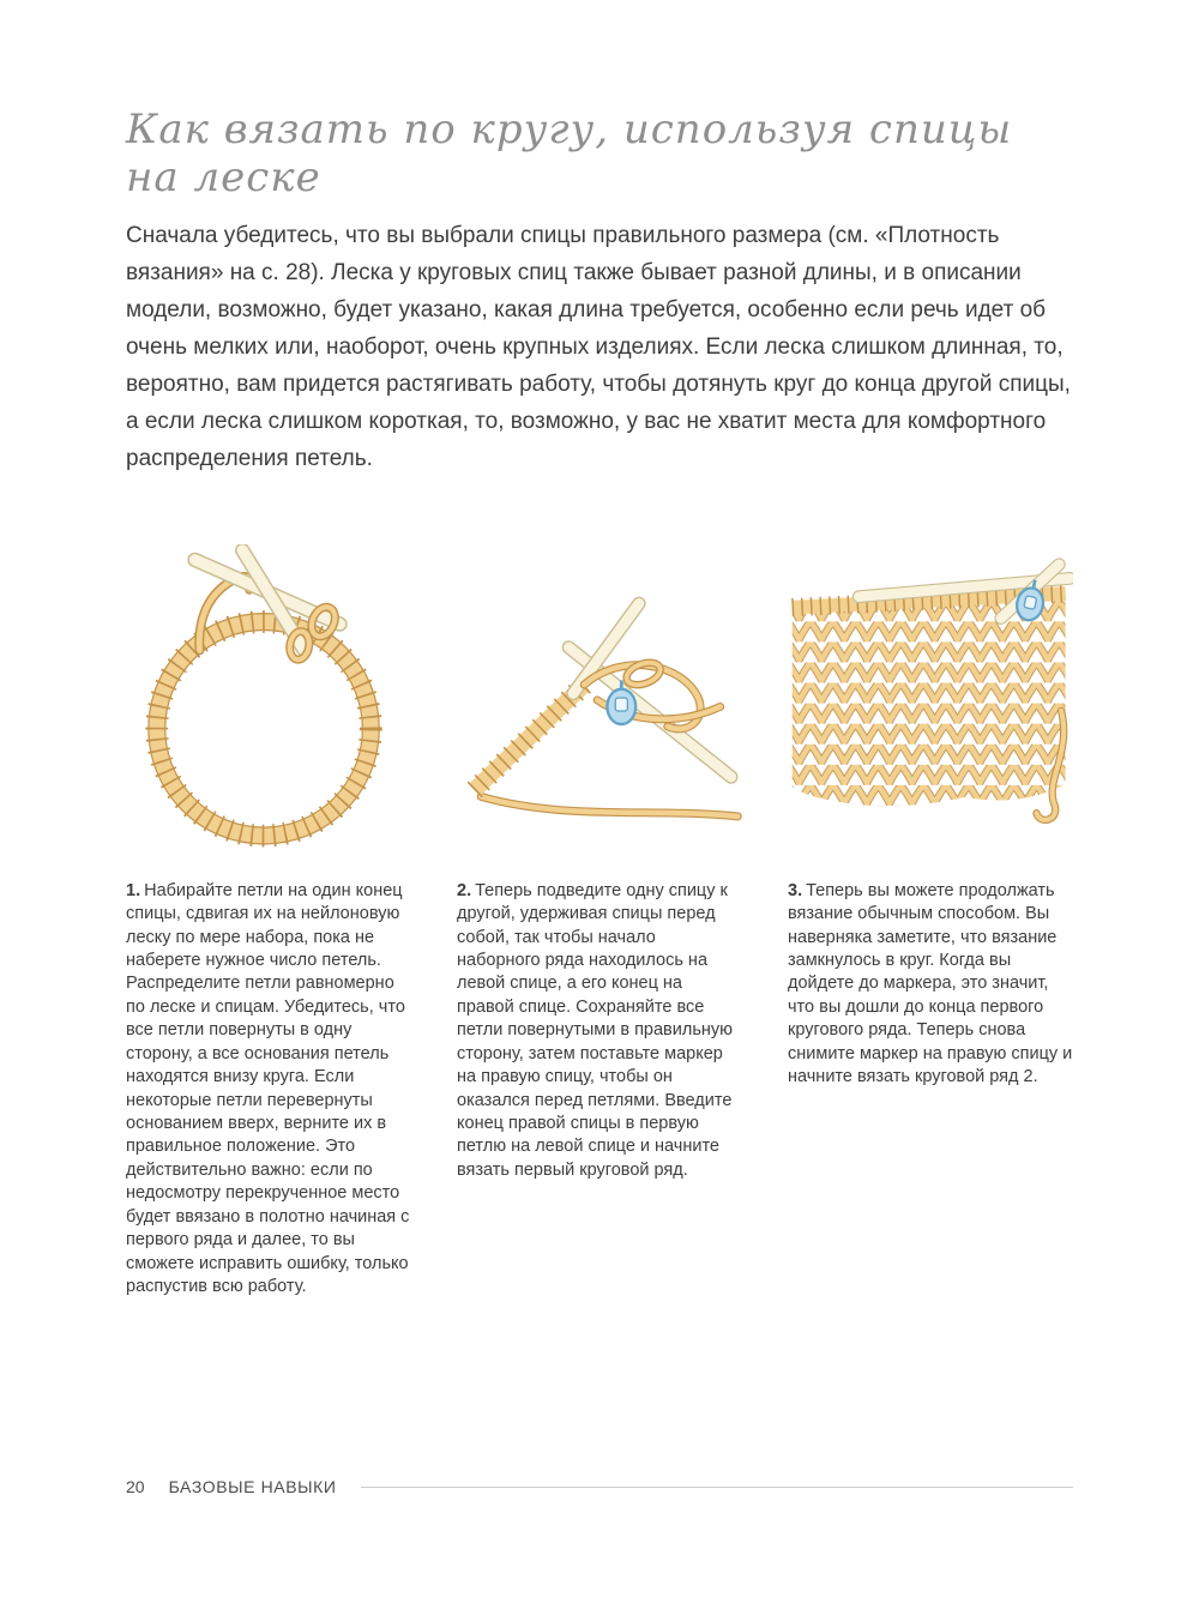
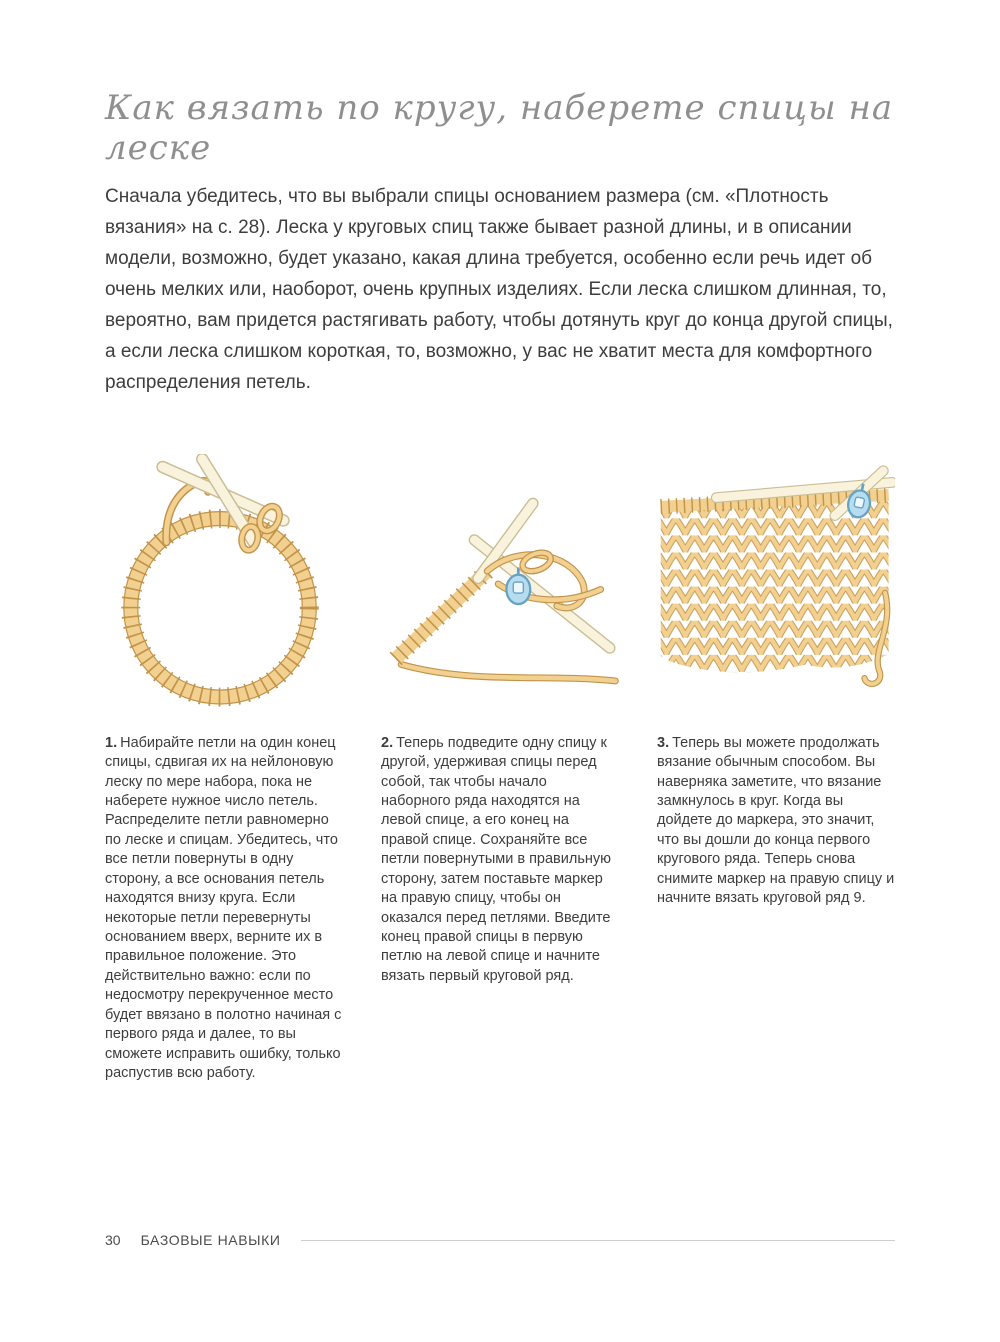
- Как вязать по кругу, используя спицы на леске
+ Как вязать по кругу, наберете спицы на леске
- Сначала убедитесь, что вы выбрали спицы правильного размера (см. «Плотность вязания» на с. 28). Леска у круговых спиц также бывает разной длины, и в описании модели, возможно, будет указано, какая длина требуется, особенно если речь идет об очень мелких или, наоборот, очень крупных изделиях. Если леска слишком длинная, то, вероятно, вам придется растягивать работу, чтобы дотянуть круг до конца другой спицы, а если леска слишком короткая, то, возможно, у вас не хватит места для комфортного распределения петель.
+ Сначала убедитесь, что вы выбрали спицы основанием размера (см. «Плотность вязания» на с. 28). Леска у круговых спиц также бывает разной длины, и в описании модели, возможно, будет указано, какая длина требуется, особенно если речь идет об очень мелких или, наоборот, очень крупных изделиях. Если леска слишком длинная, то, вероятно, вам придется растягивать работу, чтобы дотянуть круг до конца другой спицы, а если леска слишком короткая, то, возможно, у вас не хватит места для комфортного распределения петель.
  1. Набирайте петли на один конец спицы, сдвигая их на нейлоновую леску по мере набора, пока не наберете нужное число петель. Распределите петли равномерно по леске и спицам. Убедитесь, что все петли повернуты в одну сторону, а все основания петель находятся внизу круга. Если некоторые петли перевернуты основанием вверх, верните их в правильное положение. Это действительно важно: если по недосмотру перекрученное место будет ввязано в полотно начиная с первого ряда и далее, то вы сможете исправить ошибку, только распустив всю работу.
- 2. Теперь подведите одну спицу к другой, удерживая спицы перед собой, так чтобы начало наборного ряда находилось на левой спице, а его конец на правой спице. Сохраняйте все петли повернутыми в правильную сторону, затем поставьте маркер на правую спицу, чтобы он оказался перед петлями. Введите конец правой спицы в первую петлю на левой спице и начните вязать первый круговой ряд.
+ 2. Теперь подведите одну спицу к другой, удерживая спицы перед собой, так чтобы начало наборного ряда находятся на левой спице, а его конец на правой спице. Сохраняйте все петли повернутыми в правильную сторону, затем поставьте маркер на правую спицу, чтобы он оказался перед петлями. Введите конец правой спицы в первую петлю на левой спице и начните вязать первый круговой ряд.
- 3. Теперь вы можете продолжать вязание обычным способом. Вы наверняка заметите, что вязание замкнулось в круг. Когда вы дойдете до маркера, это значит, что вы дошли до конца первого кругового ряда. Теперь снова снимите маркер на правую спицу и начните вязать круговой ряд 2.
+ 3. Теперь вы можете продолжать вязание обычным способом. Вы наверняка заметите, что вязание замкнулось в круг. Когда вы дойдете до маркера, это значит, что вы дошли до конца первого кругового ряда. Теперь снова снимите маркер на правую спицу и начните вязать круговой ряд 9.
- 20
+ 30
  БАЗОВЫЕ НАВЫКИ
